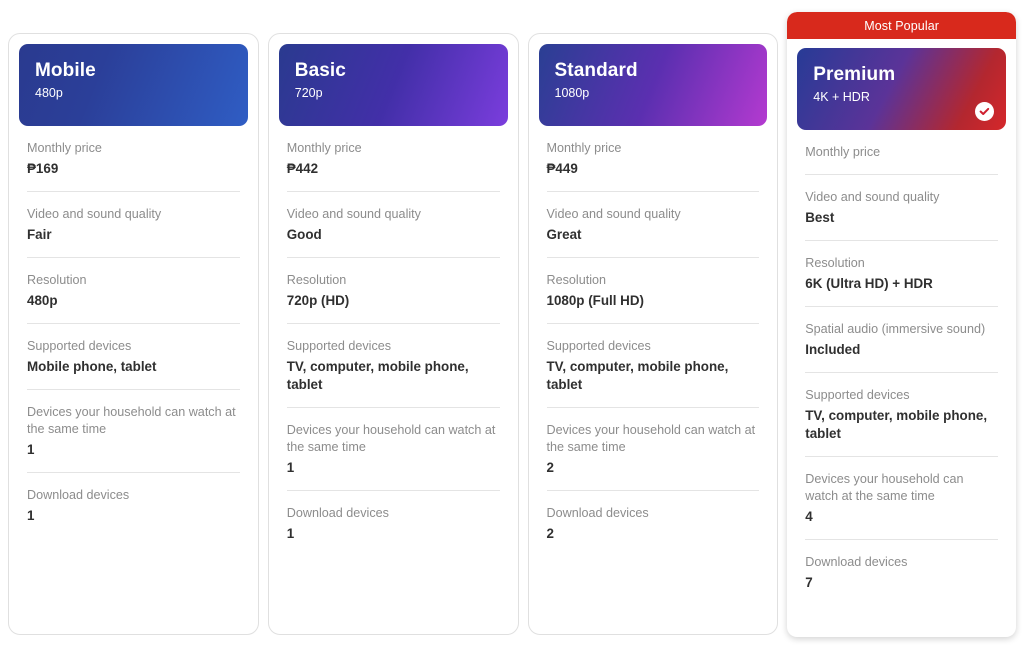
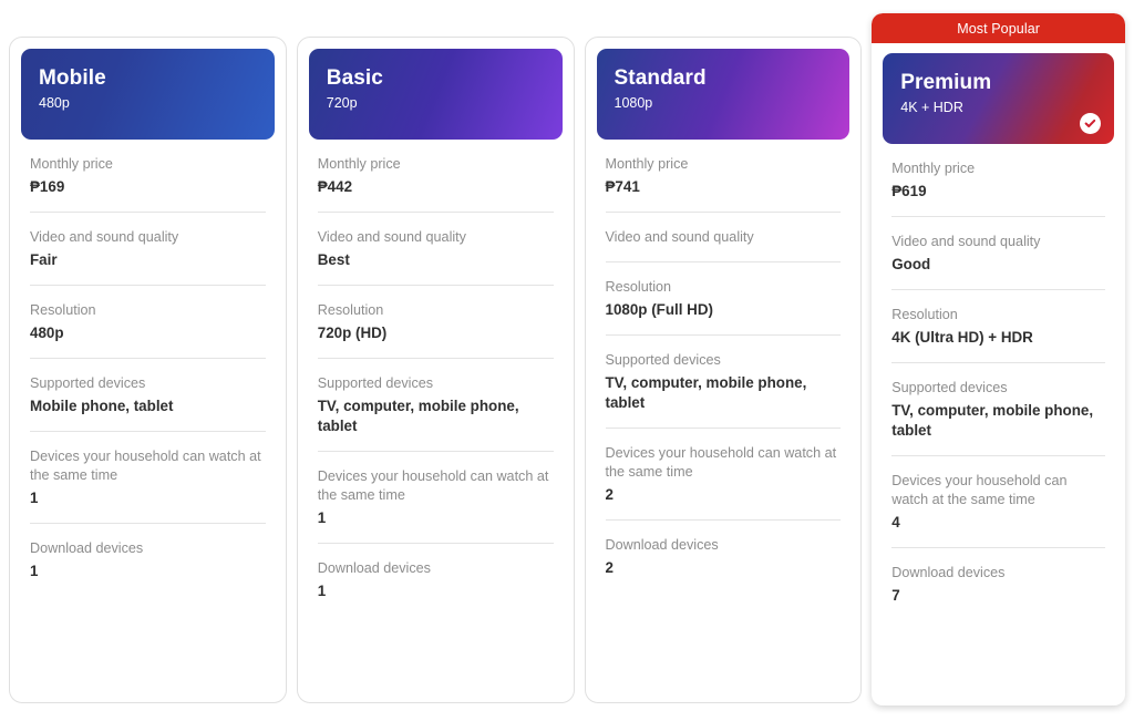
  Mobile
  480p
  Monthly price
  ₱169
  Video and sound quality
  Fair
  Resolution
  480p
  Supported devices
  Mobile phone, tablet
  Devices your household can watch at the same time
  1
  Download devices
  1
  Basic
  720p
  Monthly price
  ₱442
  Video and sound quality
- Good
+ Best
  Resolution
  720p (HD)
  Supported devices
  TV, computer, mobile phone, tablet
  Devices your household can watch at the same time
  1
  Download devices
  1
  Standard
  1080p
  Monthly price
- ₱449
+ ₱741
  Video and sound quality
- Great
  Resolution
  1080p (Full HD)
  Supported devices
  TV, computer, mobile phone, tablet
  Devices your household can watch at the same time
  2
  Download devices
  2
  Most Popular
  Premium
  4K + HDR
  Monthly price
+ ₱619
  Video and sound quality
- Best
+ Good
  Resolution
- 6K (Ultra HD) + HDR
+ 4K (Ultra HD) + HDR
- Spatial audio (immersive sound)
- Included
  Supported devices
  TV, computer, mobile phone, tablet
  Devices your household can watch at the same time
  4
  Download devices
  7
